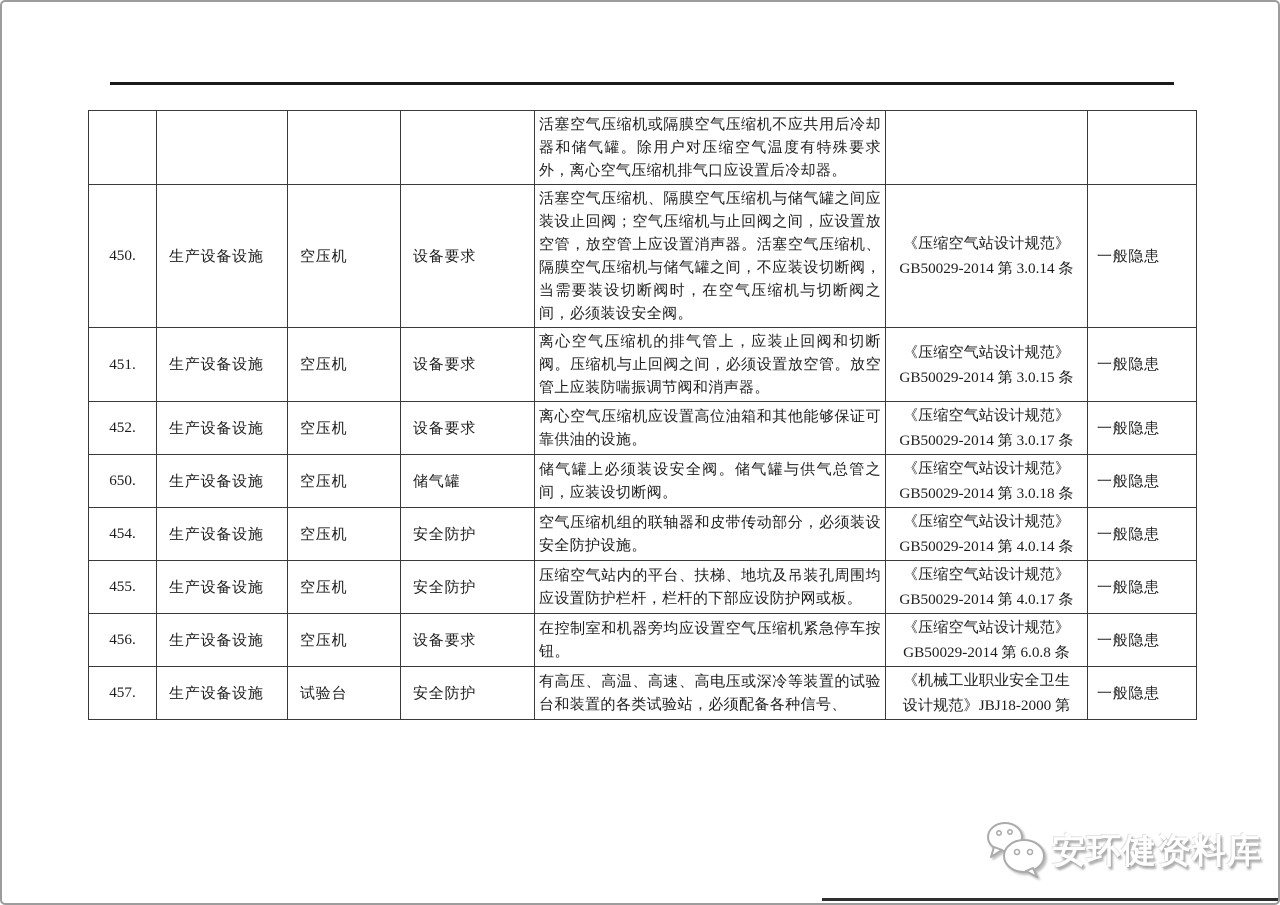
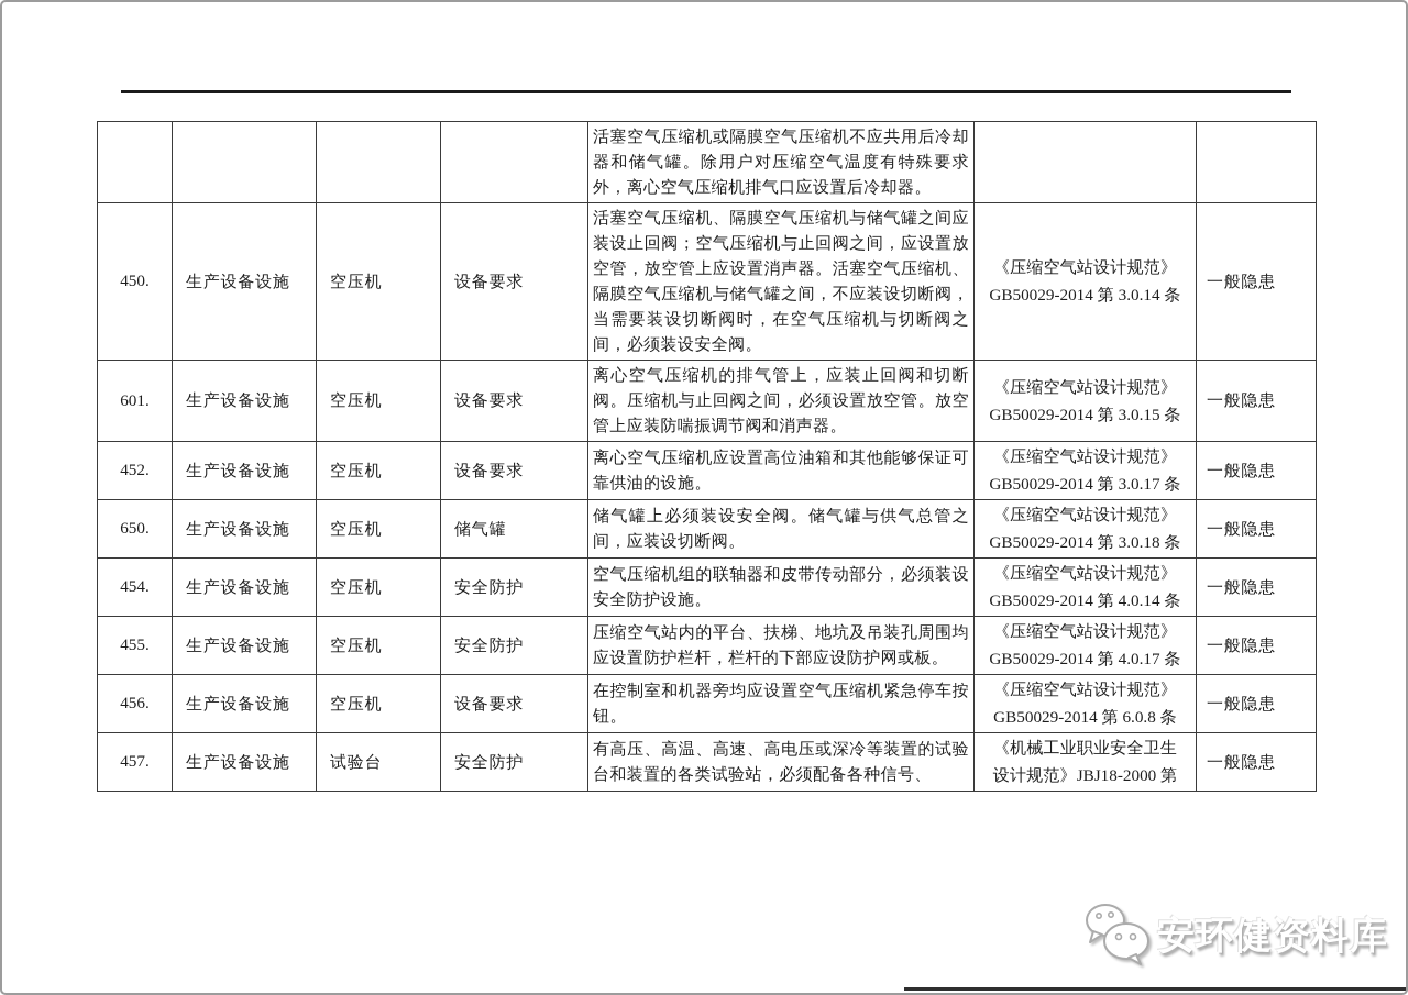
  				活塞空气压缩机或隔膜空气压缩机不应共用后冷却器和储气罐。除用户对压缩空气温度有特殊要求外，离心空气压缩机排气口应设置后冷却器。
  450.	生产设备设施	空压机	设备要求	活塞空气压缩机、隔膜空气压缩机与储气罐之间应装设止回阀；空气压缩机与止回阀之间，应设置放空管，放空管上应设置消声器。活塞空气压缩机、隔膜空气压缩机与储气罐之间，不应装设切断阀，当需要装设切断阀时，在空气压缩机与切断阀之间，必须装设安全阀。	《压缩空气站设计规范》 GB50029-2014 第 3.0.14 条	一般隐患
- 451.	生产设备设施	空压机	设备要求	离心空气压缩机的排气管上，应装止回阀和切断阀。压缩机与止回阀之间，必须设置放空管。放空管上应装防喘振调节阀和消声器。	《压缩空气站设计规范》 GB50029-2014 第 3.0.15 条	一般隐患
+ 601.	生产设备设施	空压机	设备要求	离心空气压缩机的排气管上，应装止回阀和切断阀。压缩机与止回阀之间，必须设置放空管。放空管上应装防喘振调节阀和消声器。	《压缩空气站设计规范》 GB50029-2014 第 3.0.15 条	一般隐患
  452.	生产设备设施	空压机	设备要求	离心空气压缩机应设置高位油箱和其他能够保证可靠供油的设施。	《压缩空气站设计规范》 GB50029-2014 第 3.0.17 条	一般隐患
  650.	生产设备设施	空压机	储气罐	储气罐上必须装设安全阀。储气罐与供气总管之间，应装设切断阀。	《压缩空气站设计规范》 GB50029-2014 第 3.0.18 条	一般隐患
  454.	生产设备设施	空压机	安全防护	空气压缩机组的联轴器和皮带传动部分，必须装设安全防护设施。	《压缩空气站设计规范》 GB50029-2014 第 4.0.14 条	一般隐患
  455.	生产设备设施	空压机	安全防护	压缩空气站内的平台、扶梯、地坑及吊装孔周围均应设置防护栏杆，栏杆的下部应设防护网或板。	《压缩空气站设计规范》 GB50029-2014 第 4.0.17 条	一般隐患
  456.	生产设备设施	空压机	设备要求	在控制室和机器旁均应设置空气压缩机紧急停车按钮。	《压缩空气站设计规范》 GB50029-2014 第 6.0.8 条	一般隐患
  457.	生产设备设施	试验台	安全防护	有高压、高温、高速、高电压或深冷等装置的试验台和装置的各类试验站，必须配备各种信号、	《机械工业职业安全卫生 设计规范》JBJ18-2000 第	一般隐患
  安环健资料库
